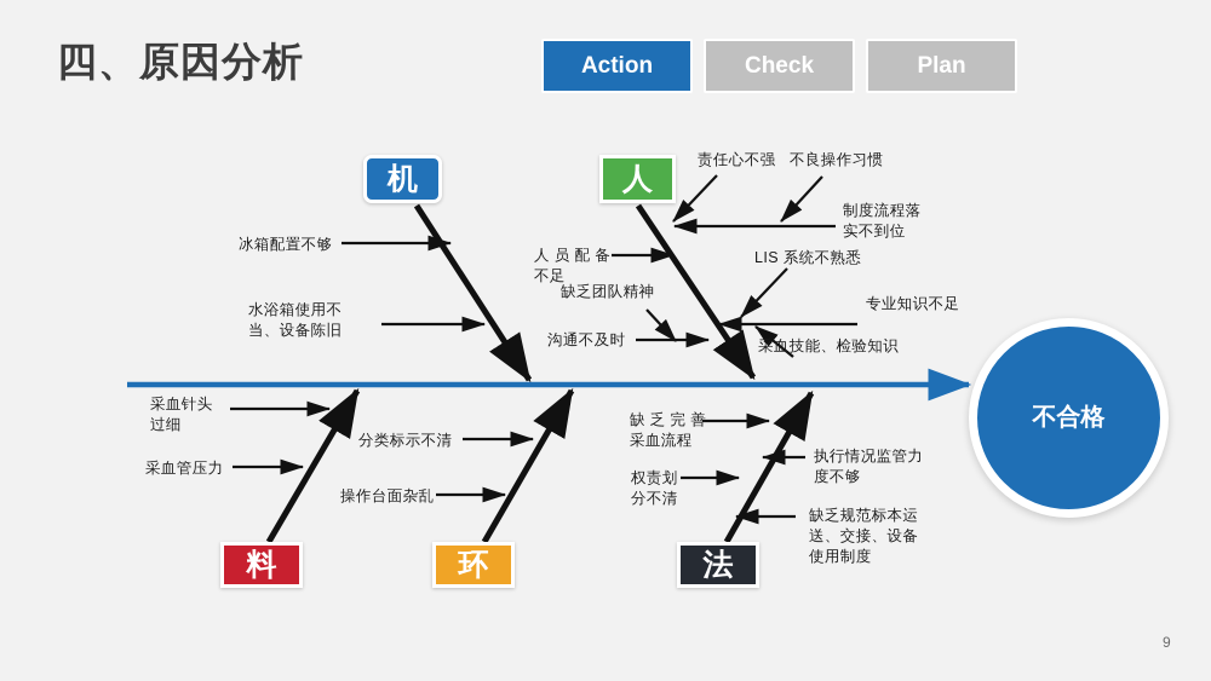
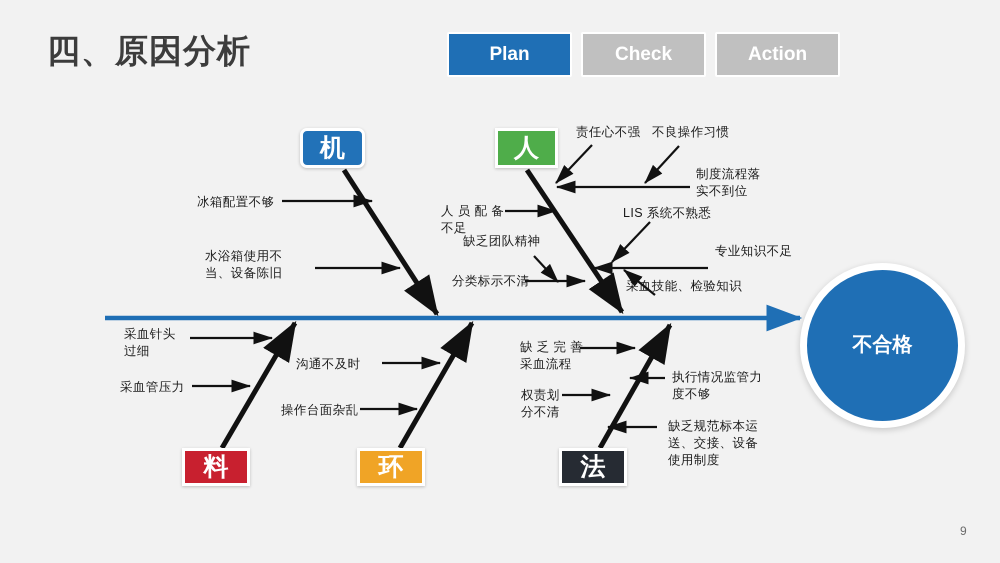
  四、原因分析
- Action
+ Plan
  Check
- Plan
+ Action
  机
  人
  料
  环
  法
  冰箱配置不够
  水浴箱使用不
  当、设备陈旧
  责任心不强
  不良操作习惯
  制度流程落
  实不到位
  人 员 配 备
  不足
  LIS 系统不熟悉
  缺乏团队精神
  专业知识不足
- 沟通不及时
+ 分类标示不清
  采血技能、检验知识
  采血针头
  过细
  采血管压力
- 分类标示不清
+ 沟通不及时
  操作台面杂乱
  缺 乏 完 善
  采血流程
  权责划
  分不清
  执行情况监管力
  度不够
  缺乏规范标本运
  送、交接、设备
  使用制度
  不合格
  9
